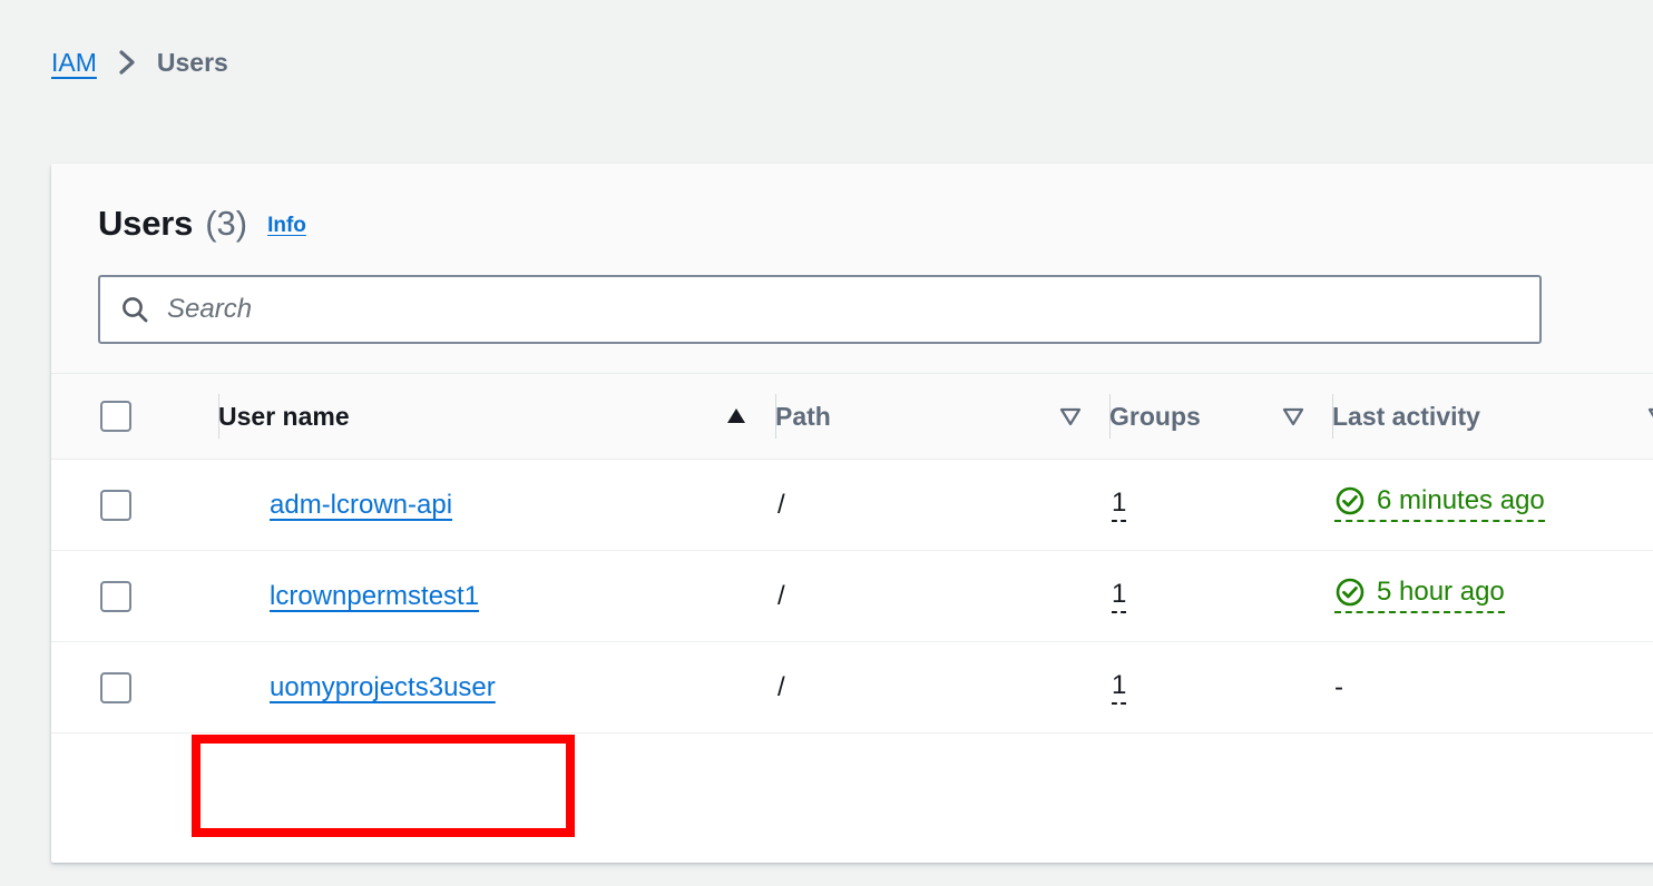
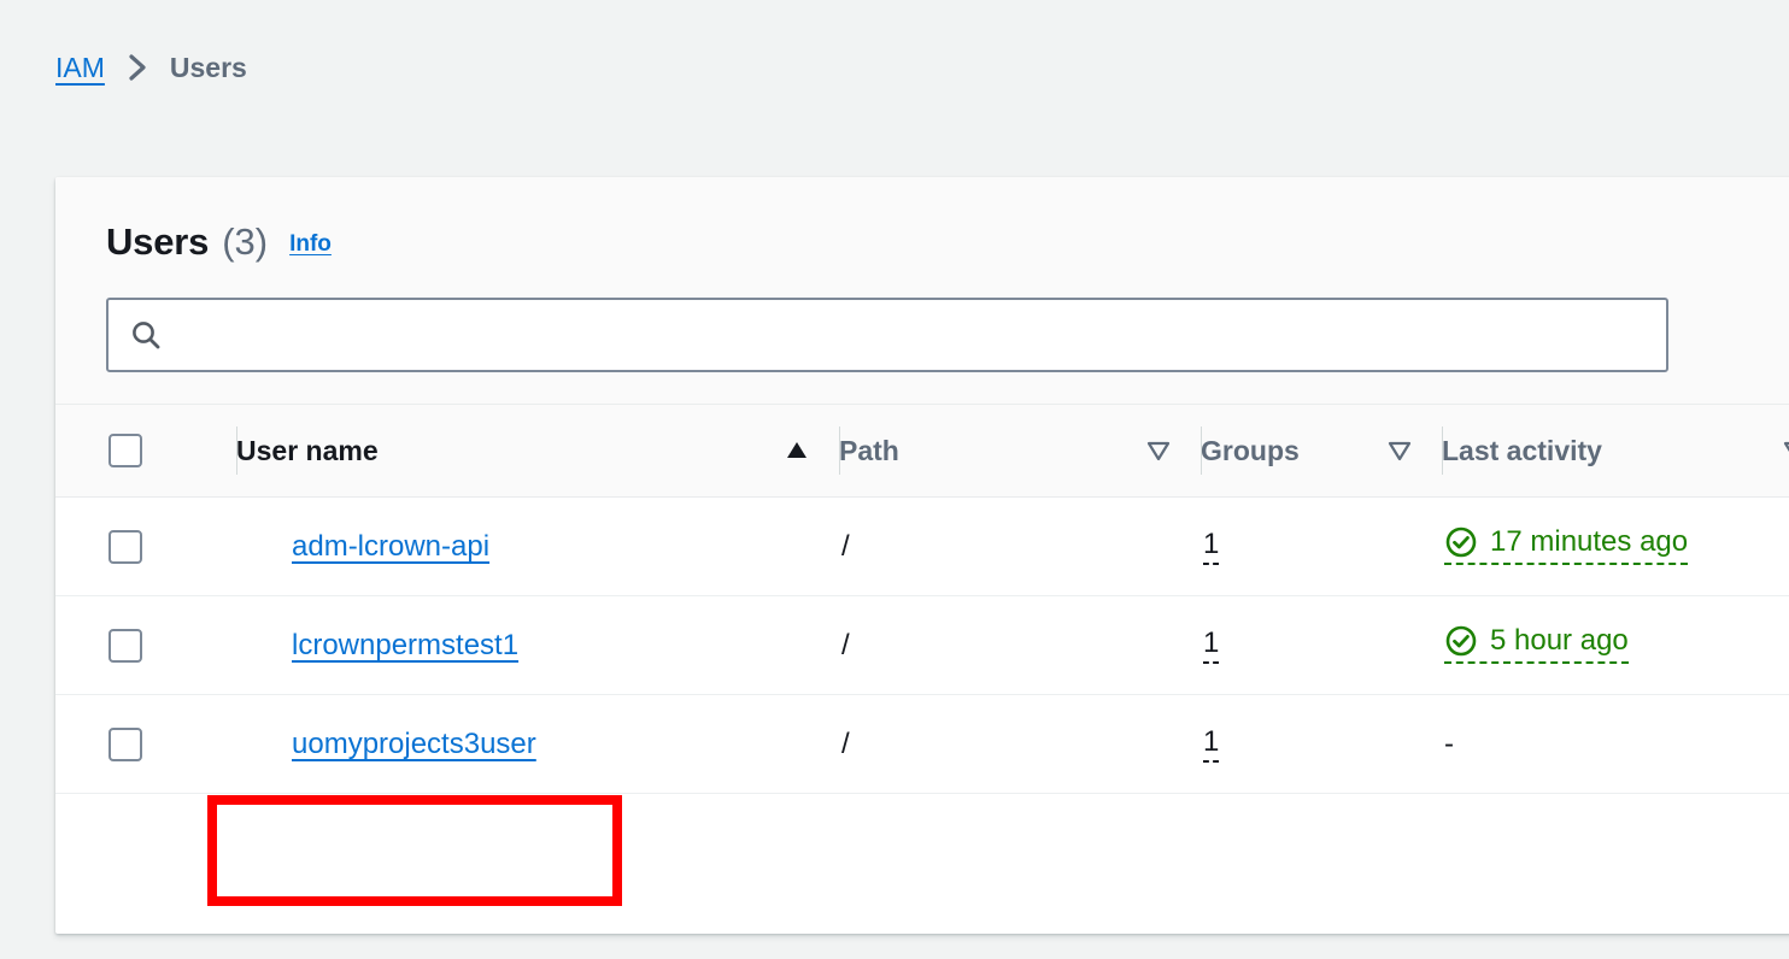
  IAM
  Users
  Users
  (3)
  Info
- Search
  	User name	Path	Groups	Last activity
- 	adm-lcrown-api	/	1	6 minutes ago
+ 	adm-lcrown-api	/	1	17 minutes ago
  	lcrownpermstest1	/	1	5 hour ago
  	uomyprojects3user	/	1	-
